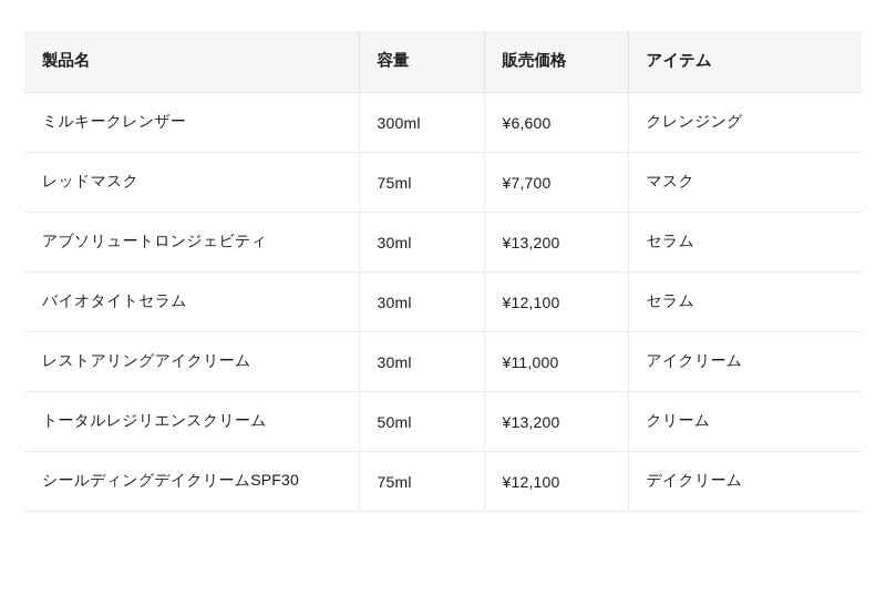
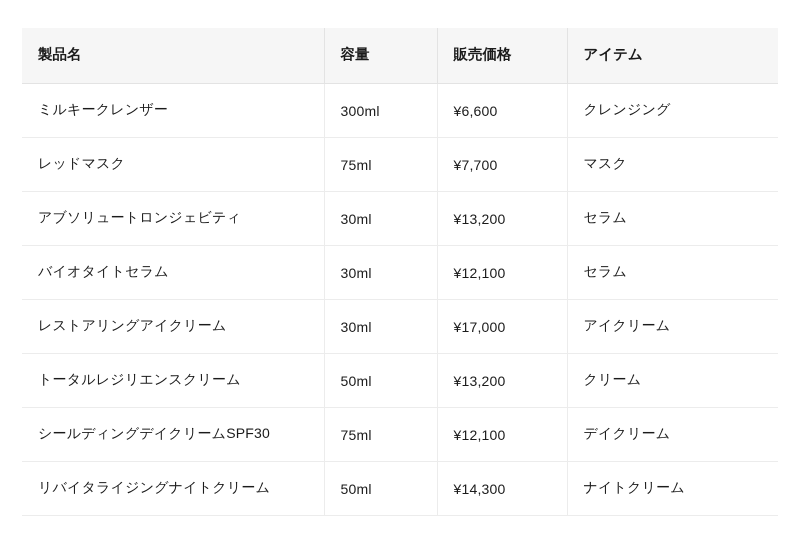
  製品名	容量	販売価格	アイテム
  ミルキークレンザー	300ml	¥6,600	クレンジング
  レッドマスク	75ml	¥7,700	マスク
  アブソリュートロンジェビティ	30ml	¥13,200	セラム
  バイオタイトセラム	30ml	¥12,100	セラム
- レストアリングアイクリーム	30ml	¥11,000	アイクリーム
+ レストアリングアイクリーム	30ml	¥17,000	アイクリーム
  トータルレジリエンスクリーム	50ml	¥13,200	クリーム
  シールディングデイクリームSPF30	75ml	¥12,100	デイクリーム
+ リバイタライジングナイトクリーム	50ml	¥14,300	ナイトクリーム
